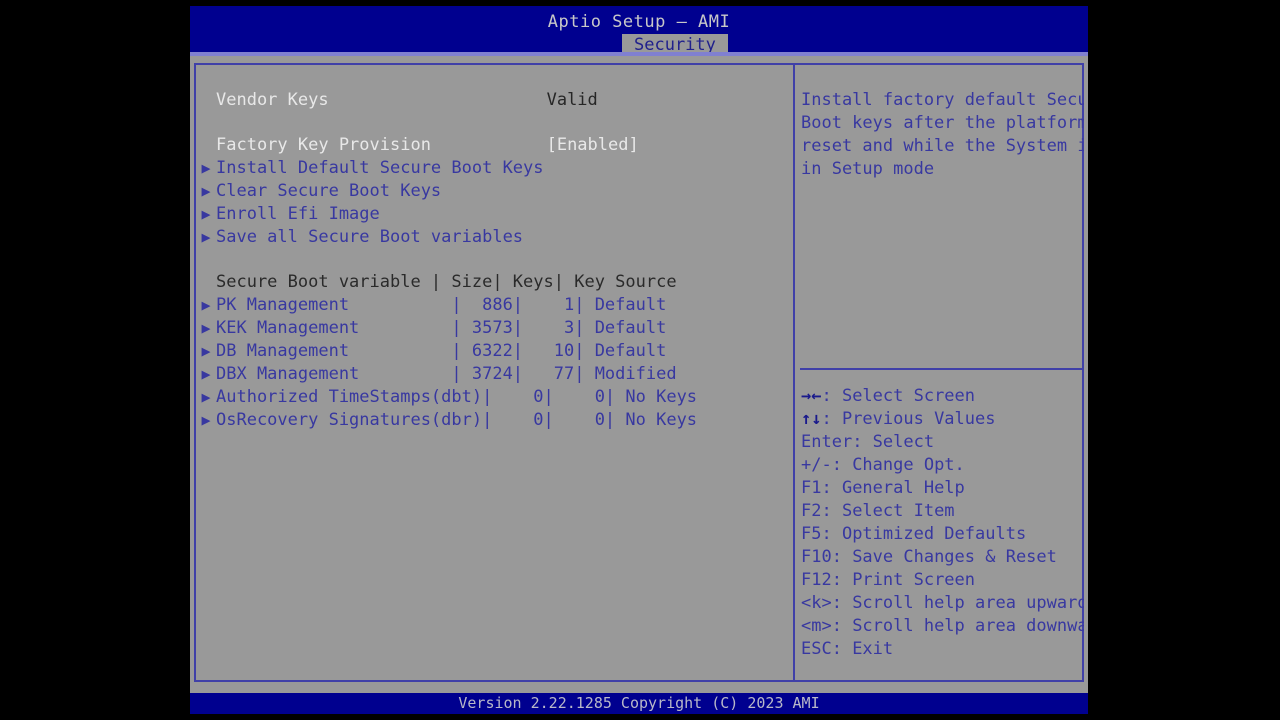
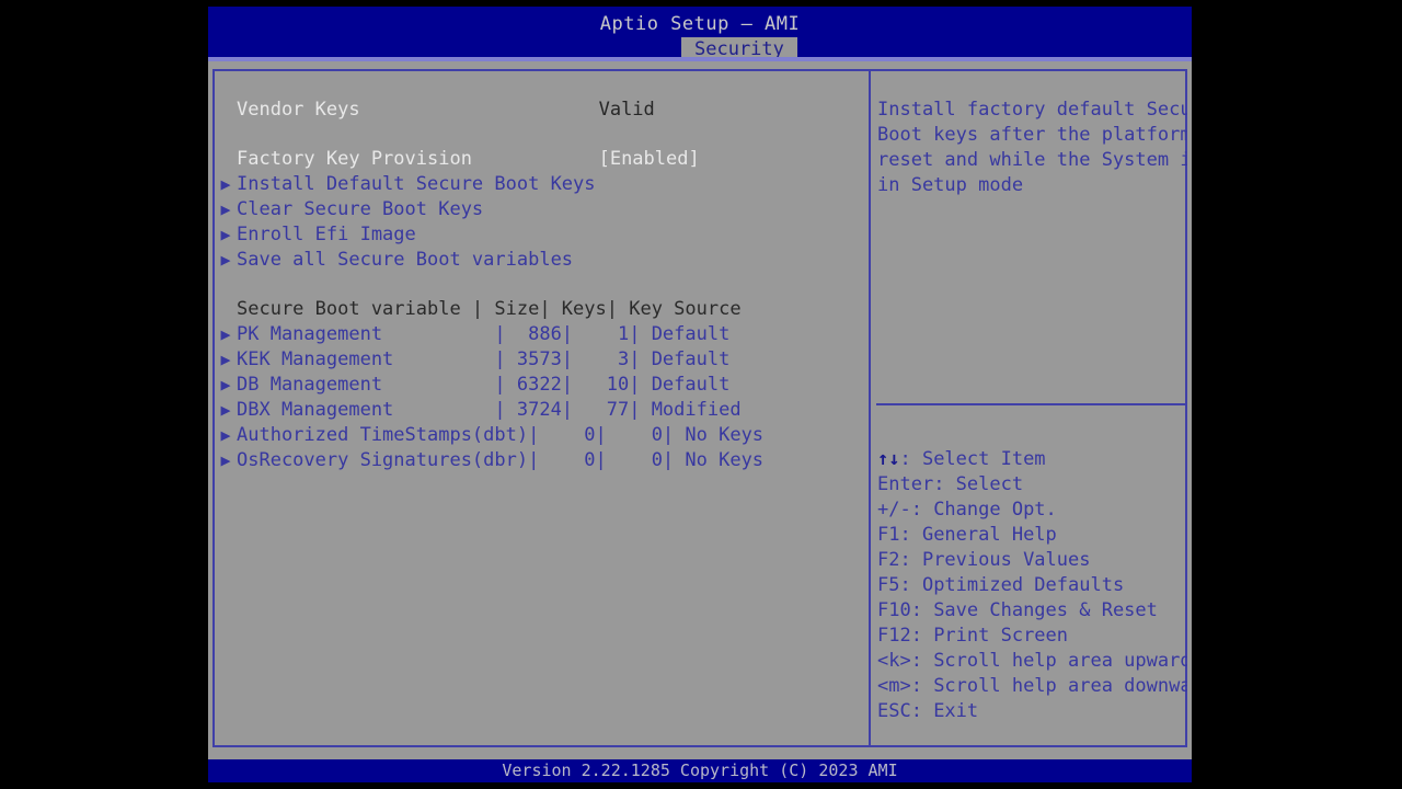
  Aptio Setup – AMI
  Security
  Vendor Keys
  Valid
  Factory Key Provision
  [Enabled]
  ▶
  Install Default Secure Boot Keys
  ▶
  Clear Secure Boot Keys
  ▶
  Enroll Efi Image
  ▶
  Save all Secure Boot variables
  Secure Boot variable | Size| Keys| Key Source
  ▶
  PK Management | 886| 1| Default
  ▶
  KEK Management | 3573| 3| Default
  ▶
  DB Management | 6322| 10| Default
  ▶
  DBX Management | 3724| 77| Modified
  ▶
  Authorized TimeStamps(dbt)| 0| 0| No Keys
  ▶
  OsRecovery Signatures(dbr)| 0| 0| No Keys
  Install factory default Secu
  Boot keys after the platform
  reset and while the System i
  in Setup mode
- →←: Select Screen
- ↑↓: Previous Values
+ ↑↓: Select Item
  Enter: Select
  +/-: Change Opt.
  F1: General Help
- F2: Select Item
+ F2: Previous Values
  F5: Optimized Defaults
  F10: Save Changes & Reset
  F12: Print Screen
  <k>: Scroll help area upward
  <m>: Scroll help area downwa
  ESC: Exit
  Version 2.22.1285 Copyright (C) 2023 AMI
